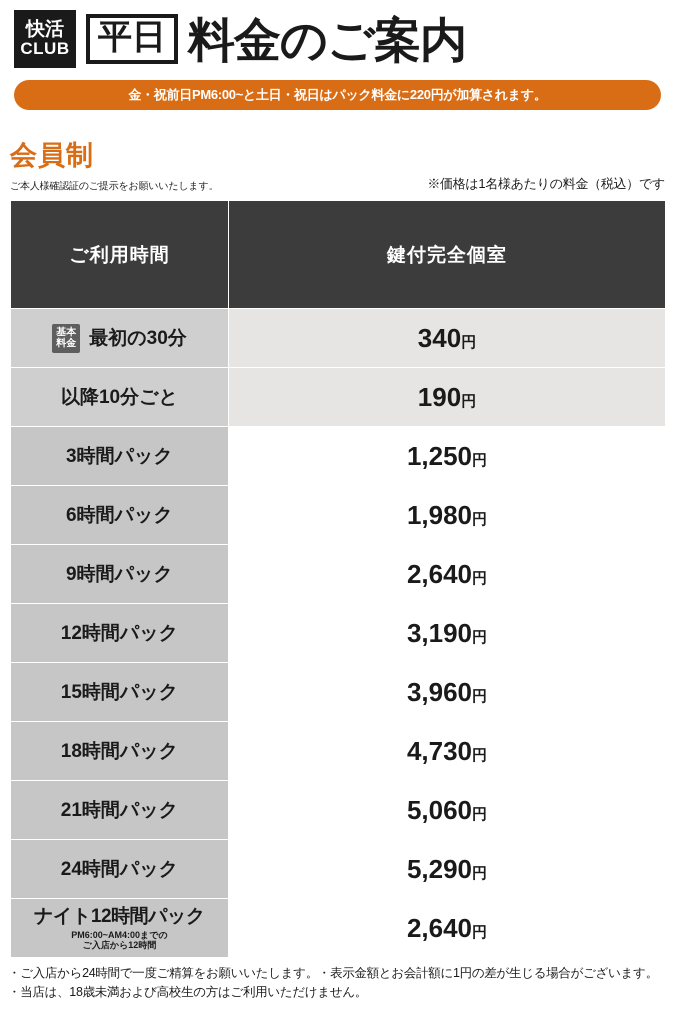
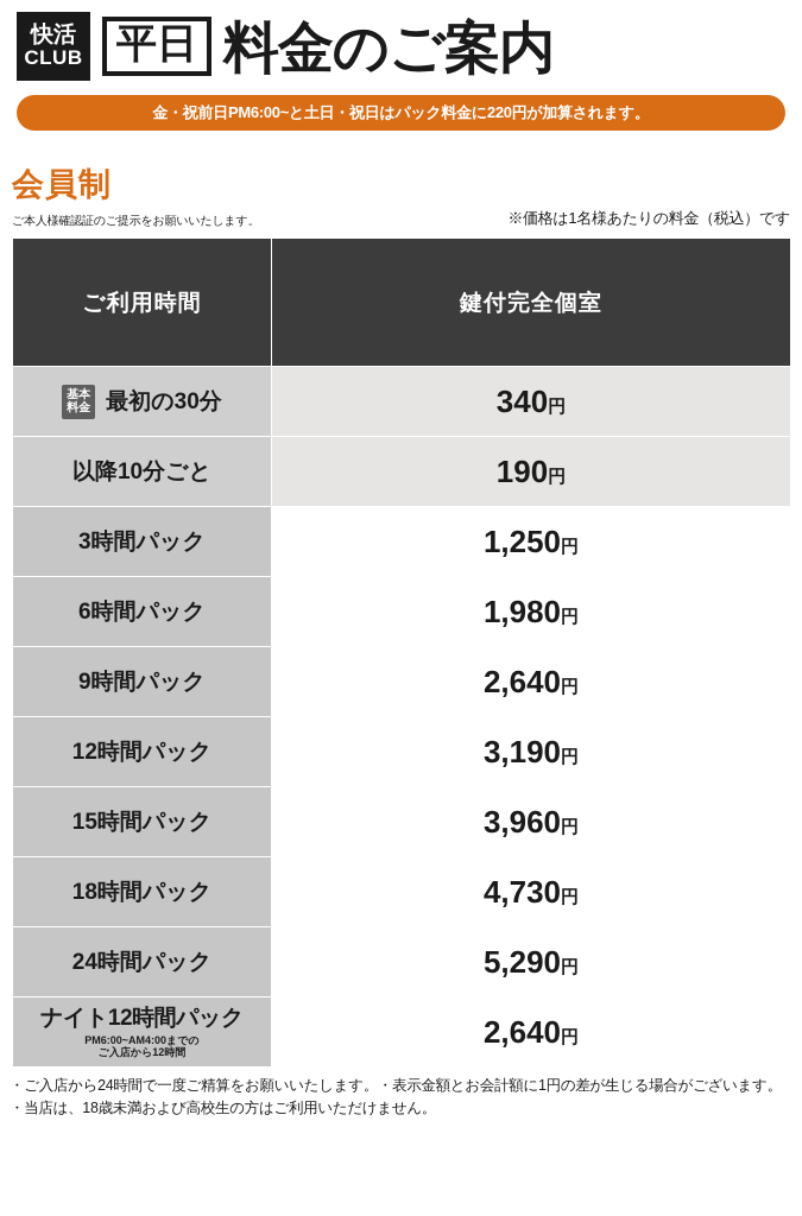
  快活
  CLUB
  平日
  料金のご案内
  金・祝前日PM6:00~と土日・祝日はパック料金に220円が加算されます。
  会員制
  ご本人様確認証のご提示をお願いいたします。
  ※価格は1名様あたりの料金（税込）です
  ご利用時間	鍵付完全個室
  基本 料金 最初の30分	340円
  以降10分ごと	190円
  3時間パック	1,250円
  6時間パック	1,980円
  9時間パック	2,640円
  12時間パック	3,190円
  15時間パック	3,960円
  18時間パック	4,730円
- 21時間パック	5,060円
  24時間パック	5,290円
  ナイト12時間パック PM6:00~AM4:00までの ご入店から12時間	2,640円
  ・ご入店から24時間で一度ご精算をお願いいたします。・表示金額とお会計額に1円の差が生じる場合がございます。
  ・当店は、18歳未満および高校生の方はご利用いただけません。
